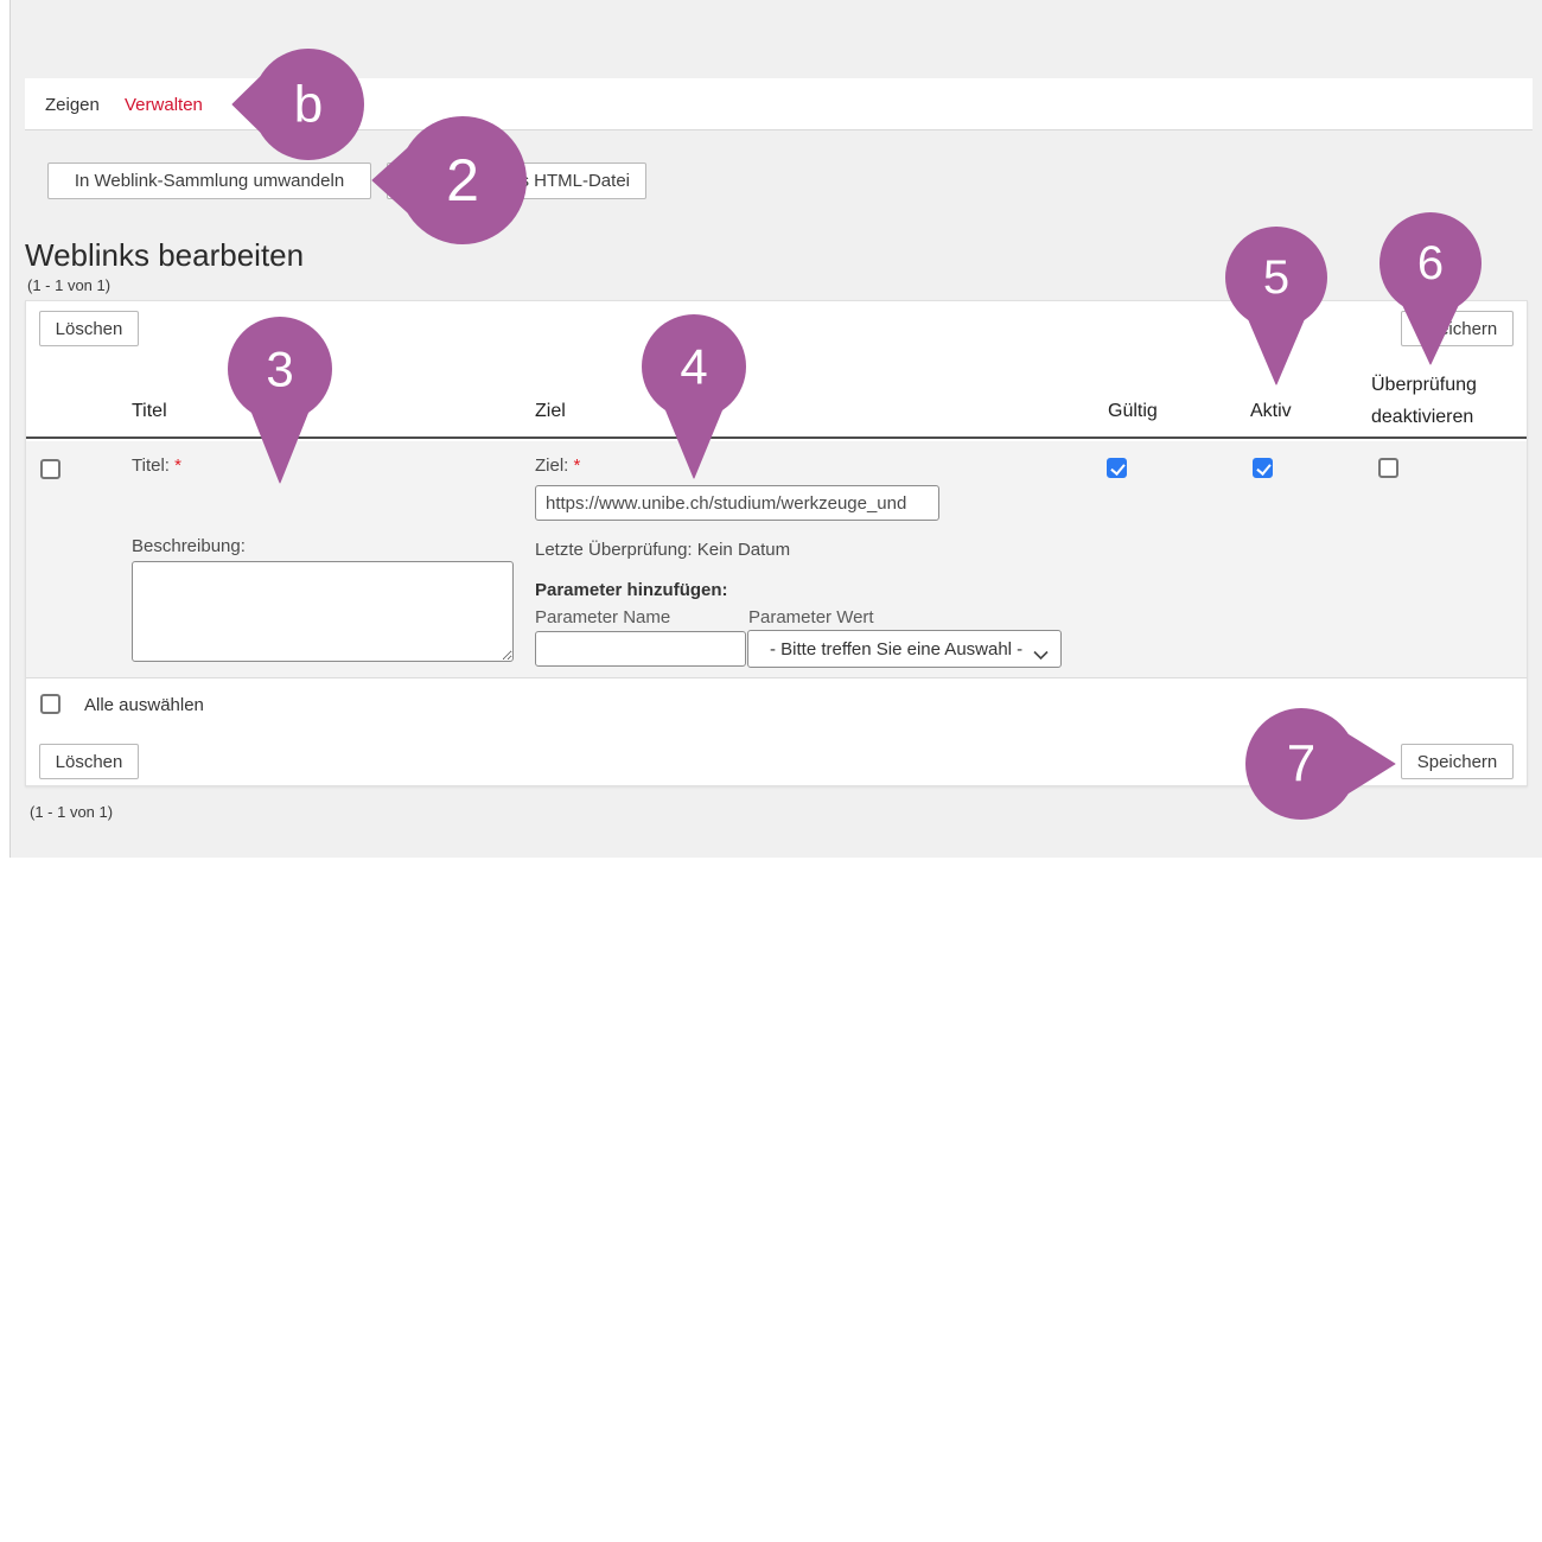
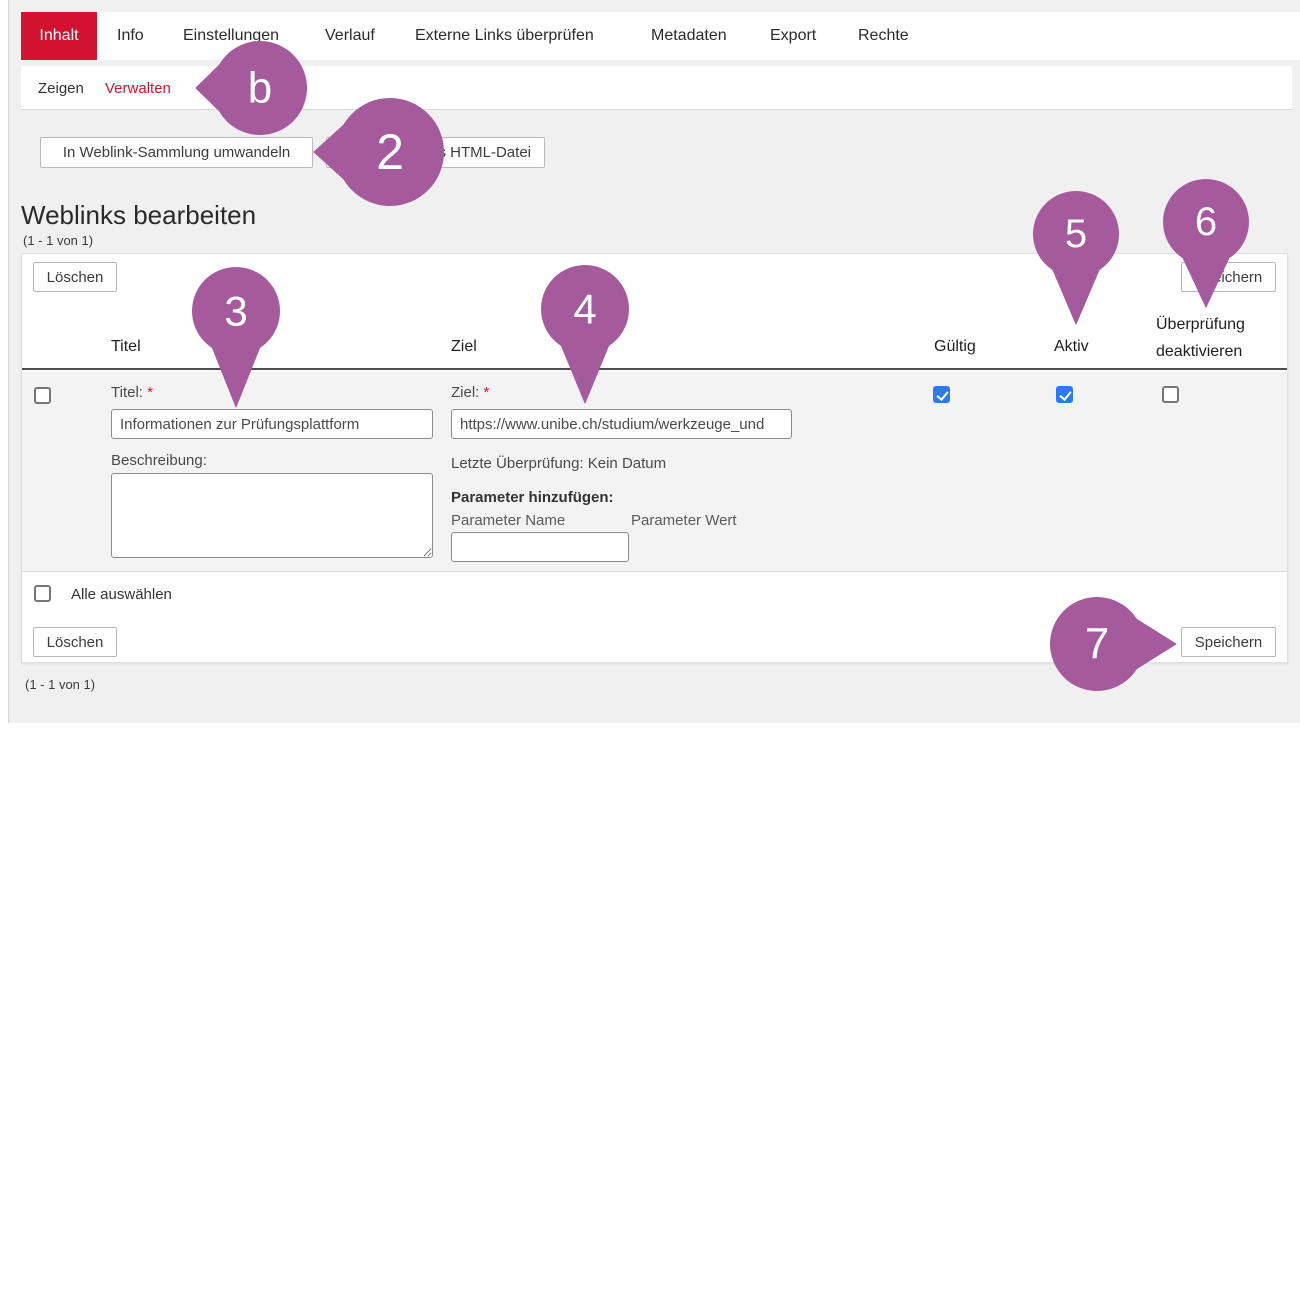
+ Inhalt
+ Info
+ Einstellungen
+ Verlauf
+ Externe Links überprüfen
+ Metadaten
+ Export
+ Rechte
  Zeigen
  Verwalten
  In Weblink-Sammlung umwandeln
  HTML-Datei
  Weblinks bearbeiten
  (1 - 1 von 1)
  Löschen
  Titel
  Ziel
  Gültig
  Aktiv
  Überprüfung deaktivieren
  Titel: *
+ Informationen zur Prüfungsplattform
  Beschreibung:
  Ziel: *
  https://www.unibe.ch/studium/werkzeuge_und
  Letzte Überprüfung: Kein Datum
  Parameter hinzufügen:
  Parameter Name
  Parameter Wert
- - Bitte treffen Sie eine Auswahl -
  Alle auswählen
  Löschen
  Speichern
  (1 - 1 von 1)
  b
  2
  3
  4
  5
  6
  7
